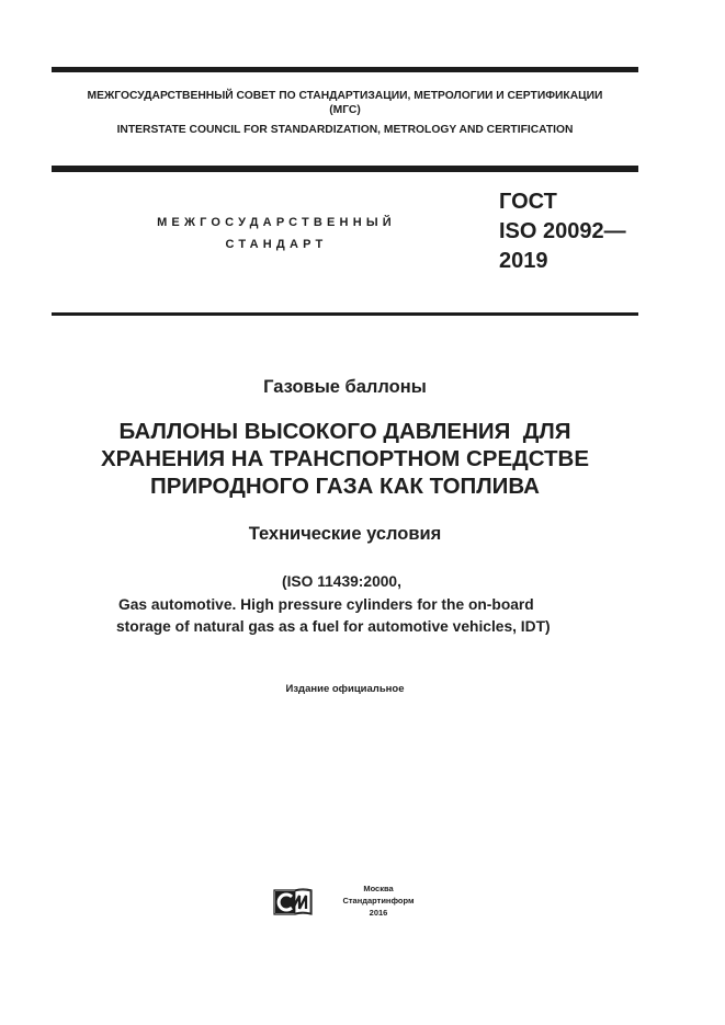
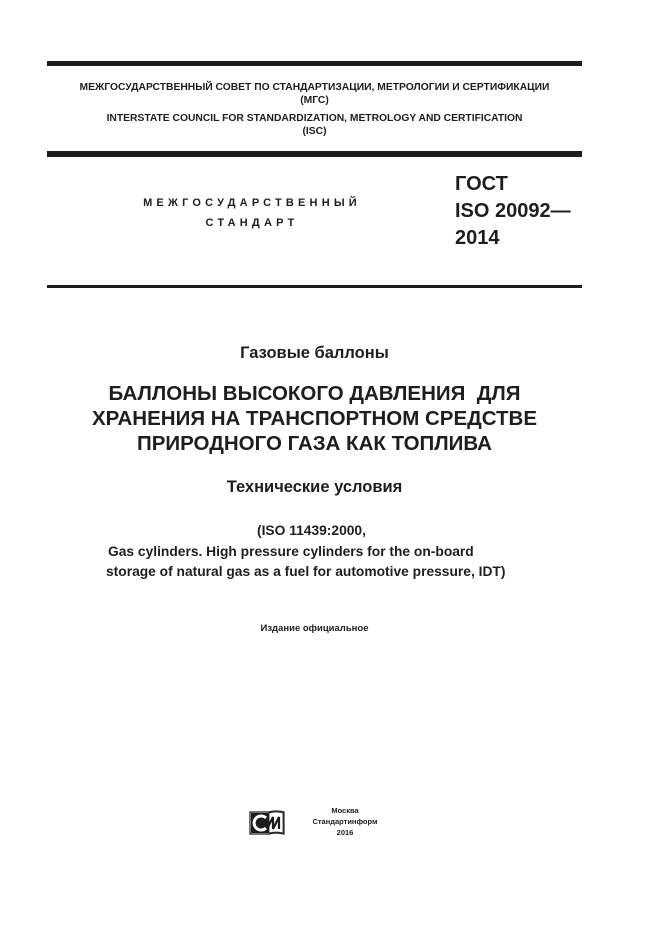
  МЕЖГОСУДАРСТВЕННЫЙ СОВЕТ ПО СТАНДАРТИЗАЦИИ, МЕТРОЛОГИИ И СЕРТИФИКАЦИИ
  (МГС)
  INTERSTATE COUNCIL FOR STANDARDIZATION, METROLOGY AND CERTIFICATION
+ (ISC)
  МЕЖГОСУДАРСТВЕННЫЙ
  СТАНДАРТ
  ГОСТ
  ISO 20092—
- 2019
+ 2014
  Газовые баллоны
  БАЛЛОНЫ ВЫСОКОГО ДАВЛЕНИЯ ДЛЯ
  ХРАНЕНИЯ НА ТРАНСПОРТНОМ СРЕДСТВЕ
  ПРИРОДНОГО ГАЗА КАК ТОПЛИВА
  Технические условия
  (ISO 11439:2000,
- Gas automotive. High pressure cylinders for the on-board
+ Gas cylinders. High pressure cylinders for the on-board
- storage of natural gas as a fuel for automotive vehicles, IDT)
+ storage of natural gas as a fuel for automotive pressure, IDT)
  Издание официальное
  Москва
  Стандартинформ
  2016
